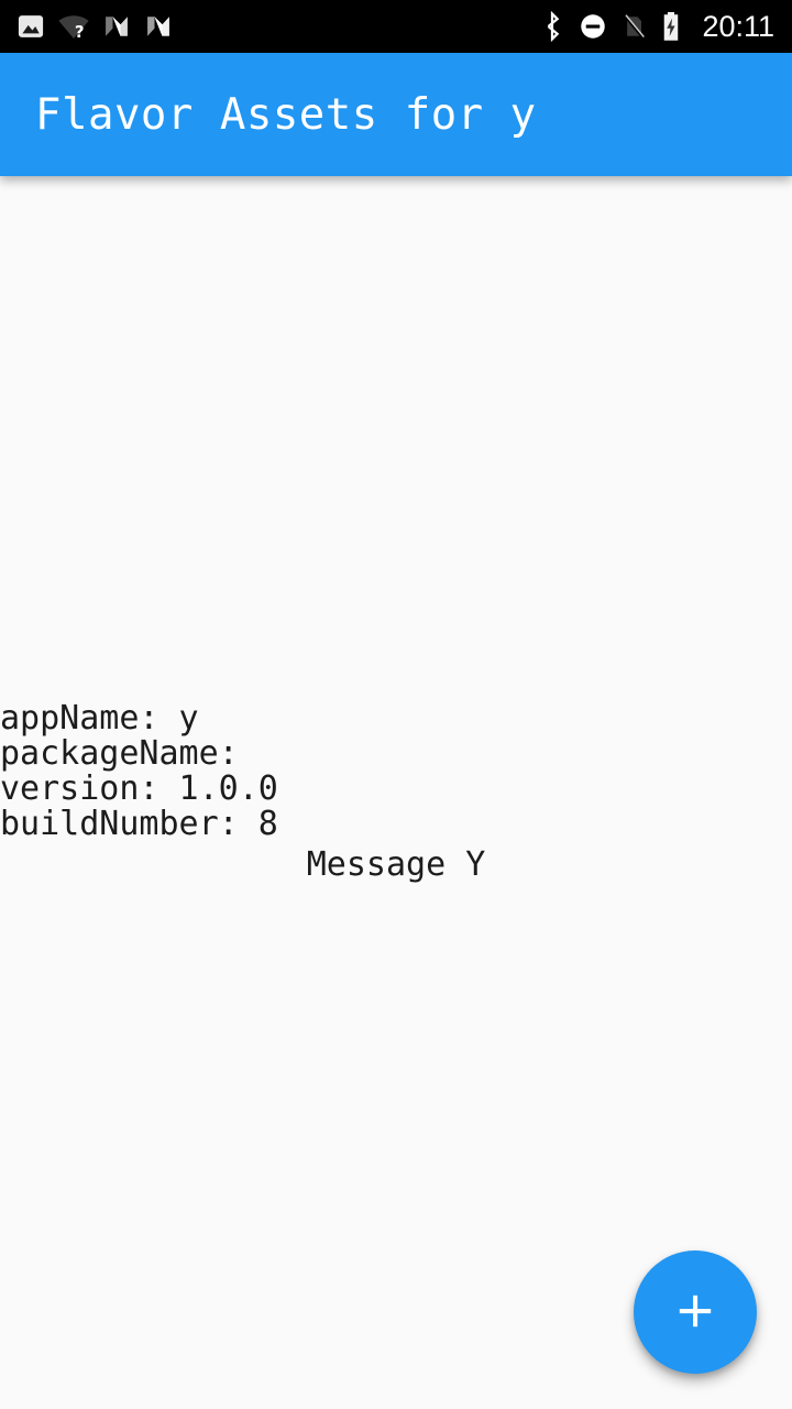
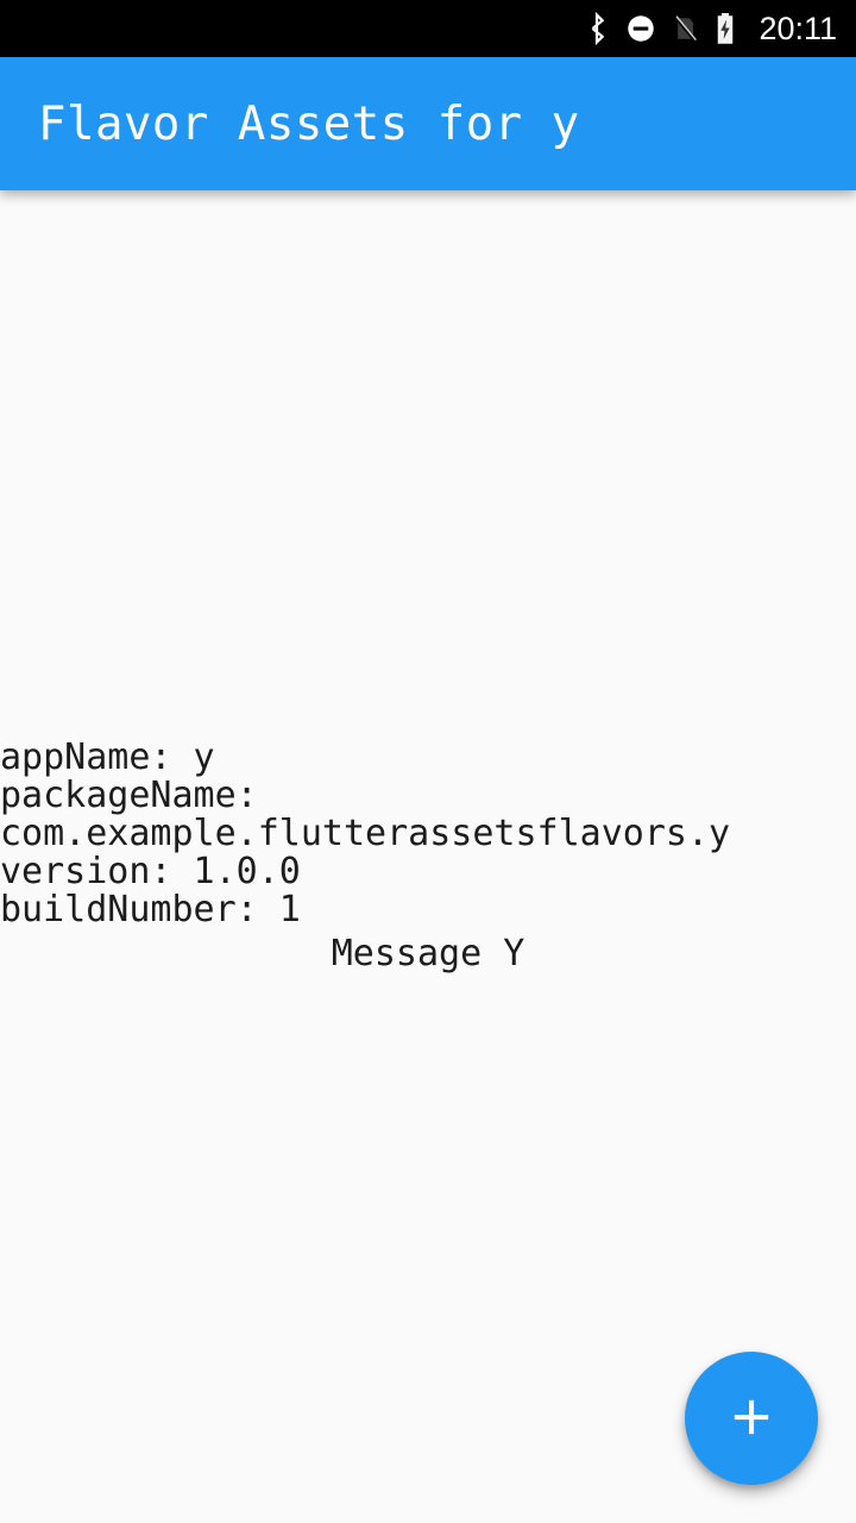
- ?
  20:11
  Flavor Assets for y
  appName: y
  packageName:
+ com.example.flutterassetsflavors.y
  version: 1.0.0
- buildNumber: 8
+ buildNumber: 1
  Message Y
